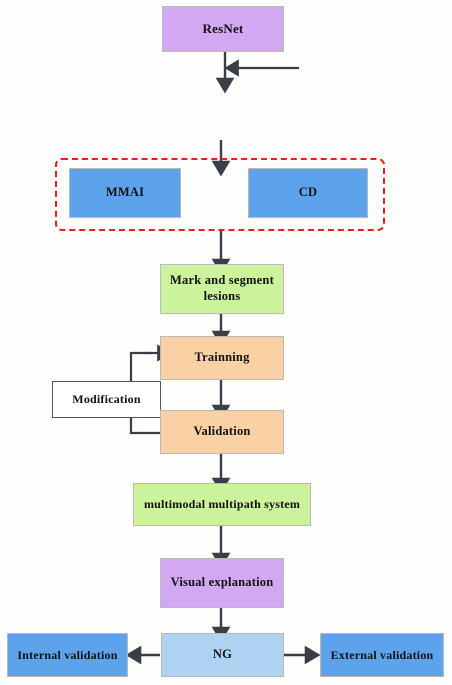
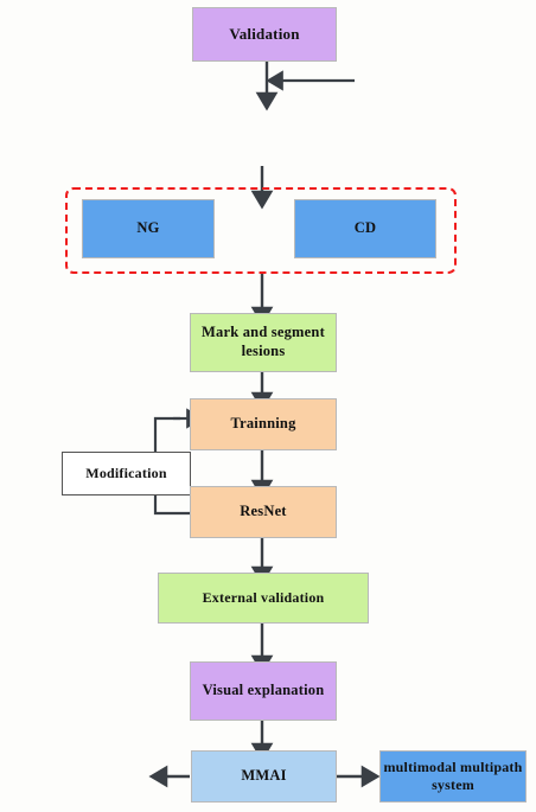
- ResNet
+ Validation
- MMAI
+ NG
  CD
  Mark and segment
  lesions
  Trainning
  Modification
- Validation
+ ResNet
- multimodal multipath system
+ External validation
  Visual explanation
- NG
+ MMAI
- Internal validation
- External validation
+ multimodal multipath system
